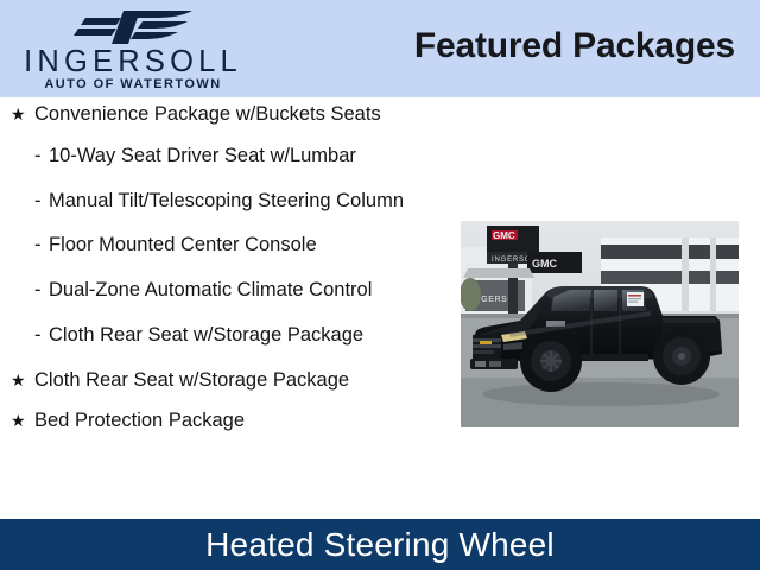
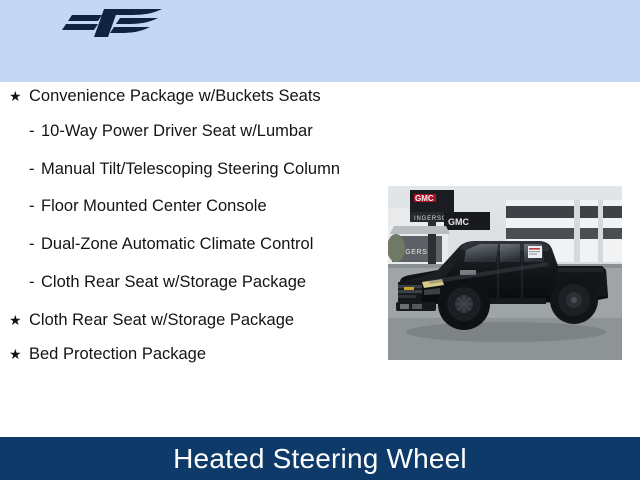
- INGERSOLL
- AUTO OF WATERTOWN
- Featured Packages
  ★
  Convenience Package w/Buckets Seats
  -
- 10-Way Seat Driver Seat w/Lumbar
+ 10-Way Power Driver Seat w/Lumbar
  -
  Manual Tilt/Telescoping Steering Column
  -
  Floor Mounted Center Console
  -
  Dual-Zone Automatic Climate Control
  -
  Cloth Rear Seat w/Storage Package
  ★
  Cloth Rear Seat w/Storage Package
  ★
  Bed Protection Package
  GMC
  GMC
  Heated Steering Wheel
